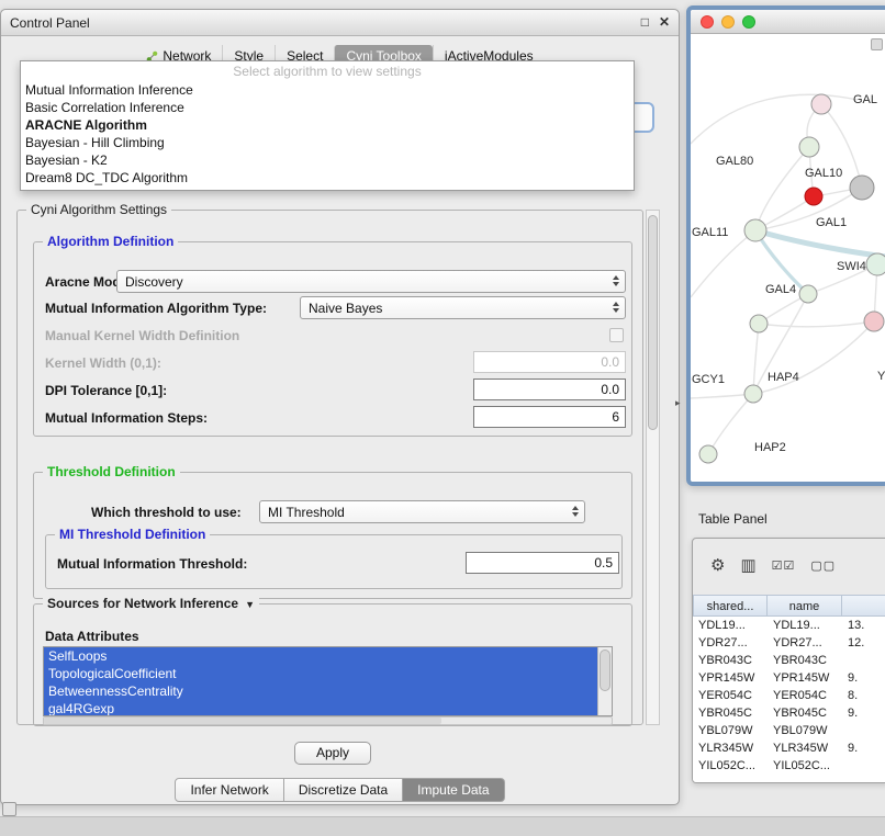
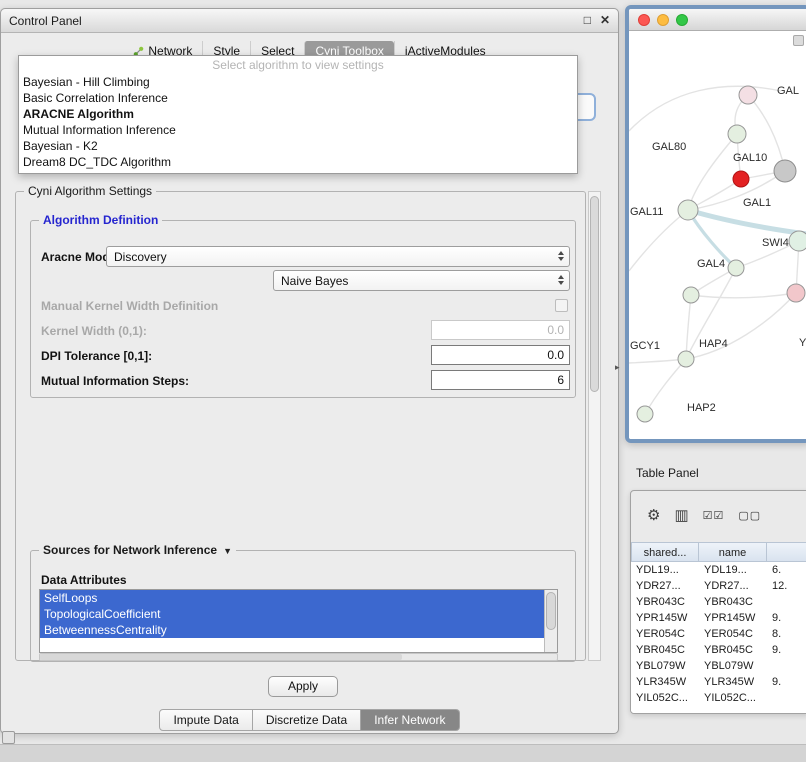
  Control Panel
  □
  ✕
  Network
  Style
  Select
  Cyni Toolbox
  jActiveModules
  Cyni Algorithm Settings
  Algorithm Definition
  Aracne Mo
  Discovery
- Mutual Information Algorithm Type:
  Naive Bayes
  Manual Kernel Width Definition
  Kernel Width (0,1):
  0.0
  DPI Tolerance [0,1]:
  0.0
  Mutual Information Steps:
  6
- Threshold Definition
- Which threshold to use:
- MI Threshold
- MI Threshold Definition
- Mutual Information Threshold:
- 0.5
  Sources for Network Inference ▼
  Data Attributes
  SelfLoops
  TopologicalCoefficient
  BetweennessCentrality
- gal4RGexp
  Apply
- Infer Network
+ Impute Data
  Discretize Data
- Impute Data
+ Infer Network
  Select algorithm to view settings
- Mutual Information Inference
+ Bayesian - Hill Climbing
  Basic Correlation Inference
  ARACNE Algorithm
- Bayesian - Hill Climbing
+ Mutual Information Inference
  Bayesian - K2
  Dream8 DC_TDC Algorithm
  GAL
  GAL80
  GAL10
  GAL11
  GAL1
  SWI4
  GAL4
  GCY1
  HAP4
  Y
  HAP2
  Table Panel
  ⚙
  ▥
  ☑☑
  ▢▢
  shared...
  name
  YDL19...
  YDL19...
- 13.
+ 6.
  YDR27...
  YDR27...
  12.
  YBR043C
  YBR043C
  YPR145W
  YPR145W
  9.
  YER054C
  YER054C
  8.
  YBR045C
  YBR045C
  9.
  YBL079W
  YBL079W
  YLR345W
  YLR345W
  9.
  YIL052C...
  YIL052C...
  ▸
